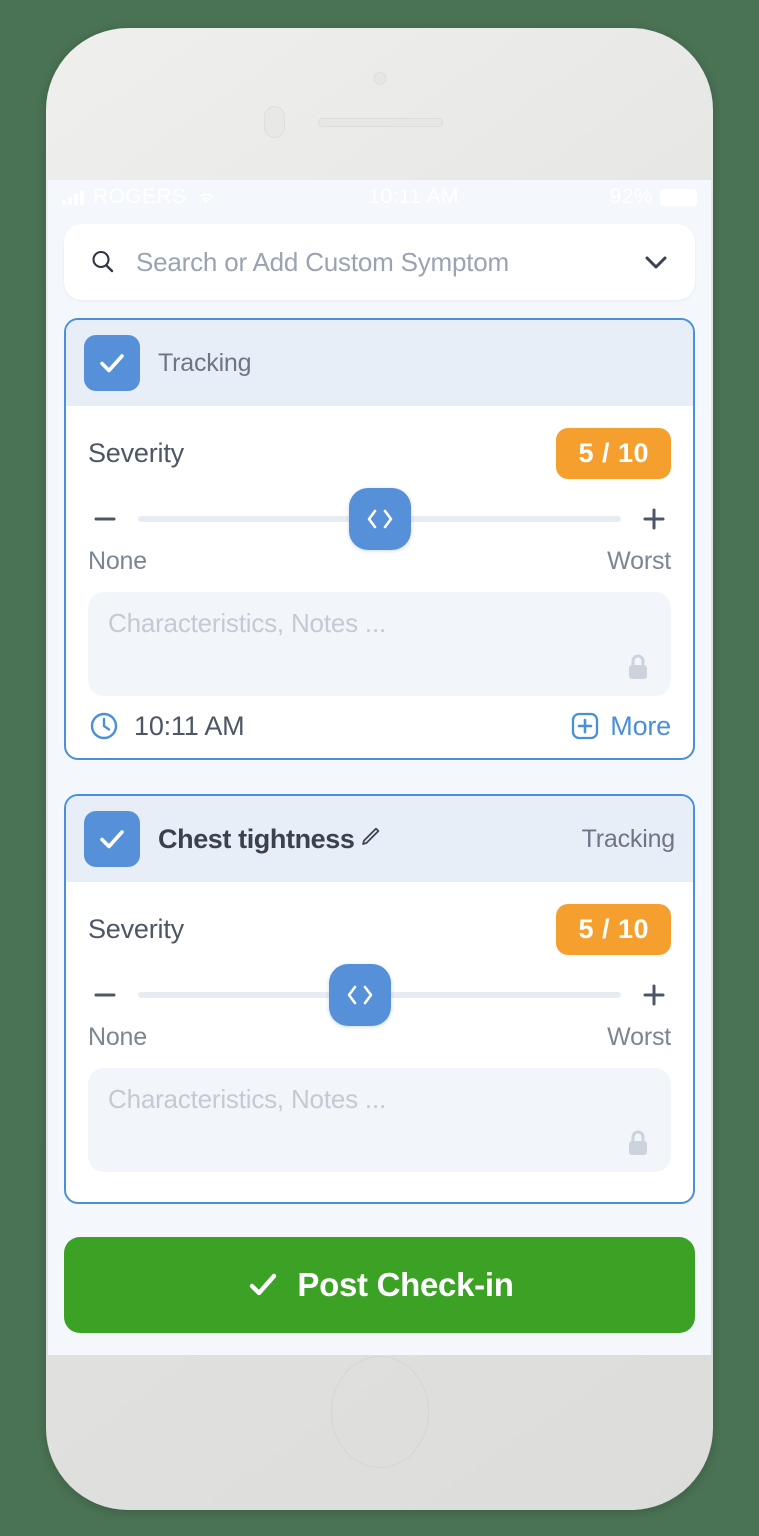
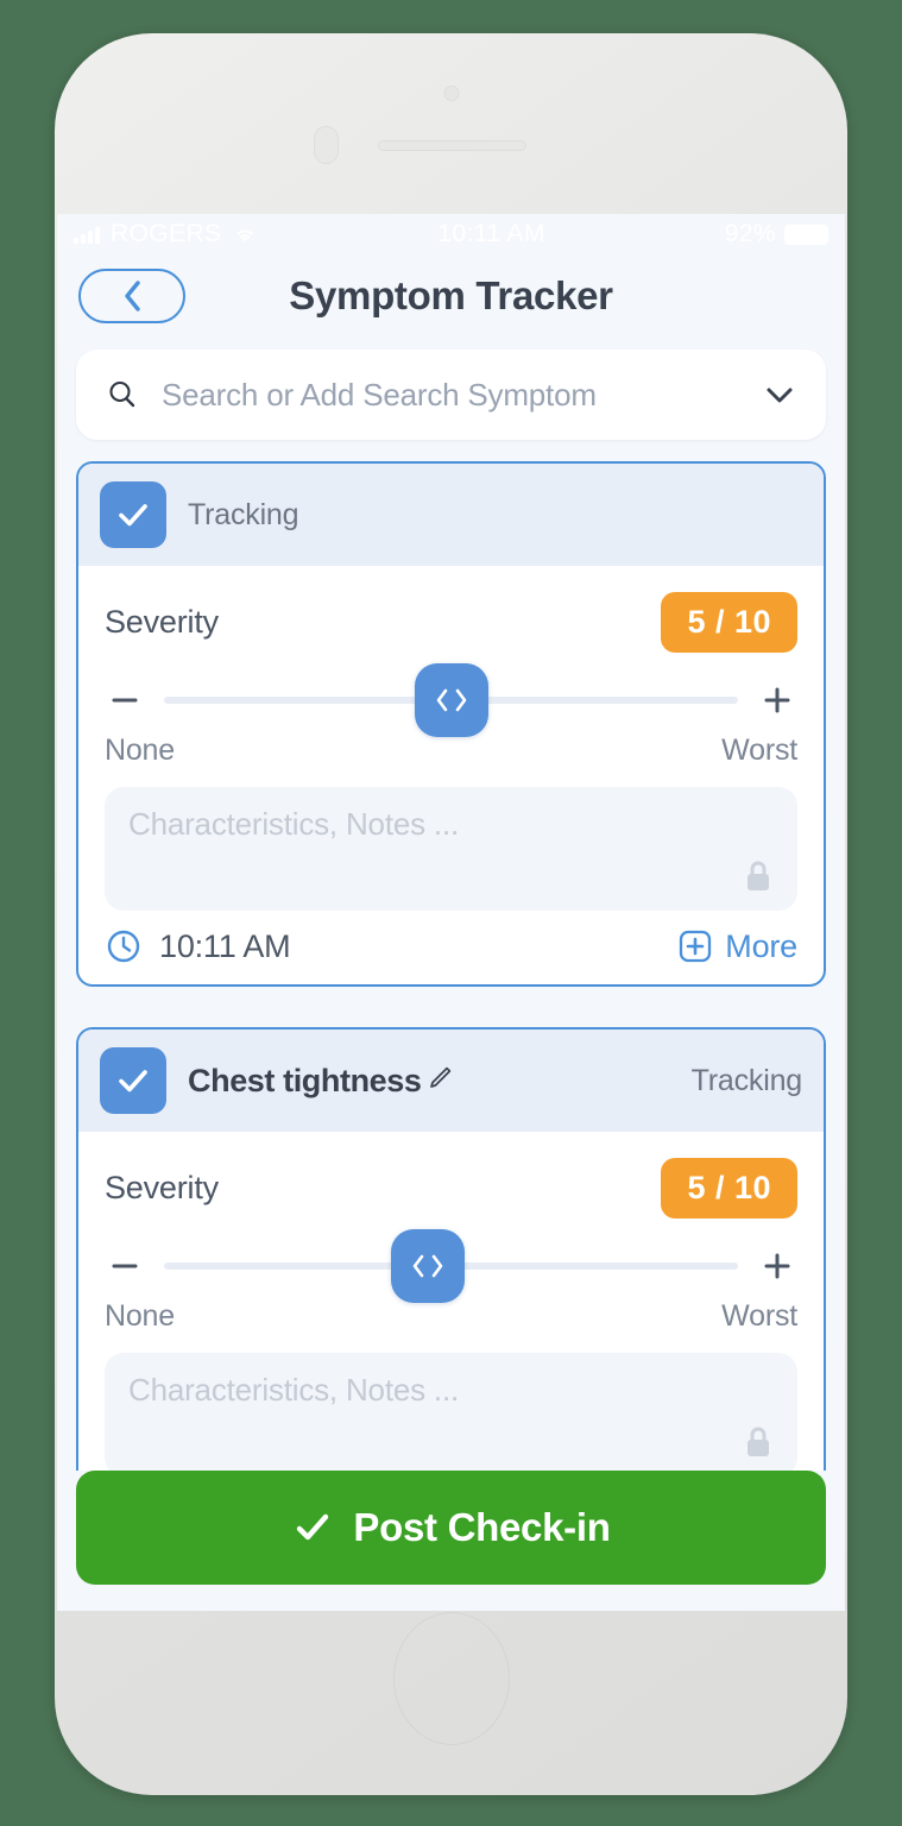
+ Symptom Tracker
- Search or Add Custom Symptom
+ Search or Add Search Symptom
  Tracking
  Severity
  5 / 10
  None
  Worst
  Characteristics, Notes ...
  10:11 AM
  More
  Chest tightness
  Tracking
  Severity
  5 / 10
  None
  Worst
  Characteristics, Notes ...
  Post Check-in
